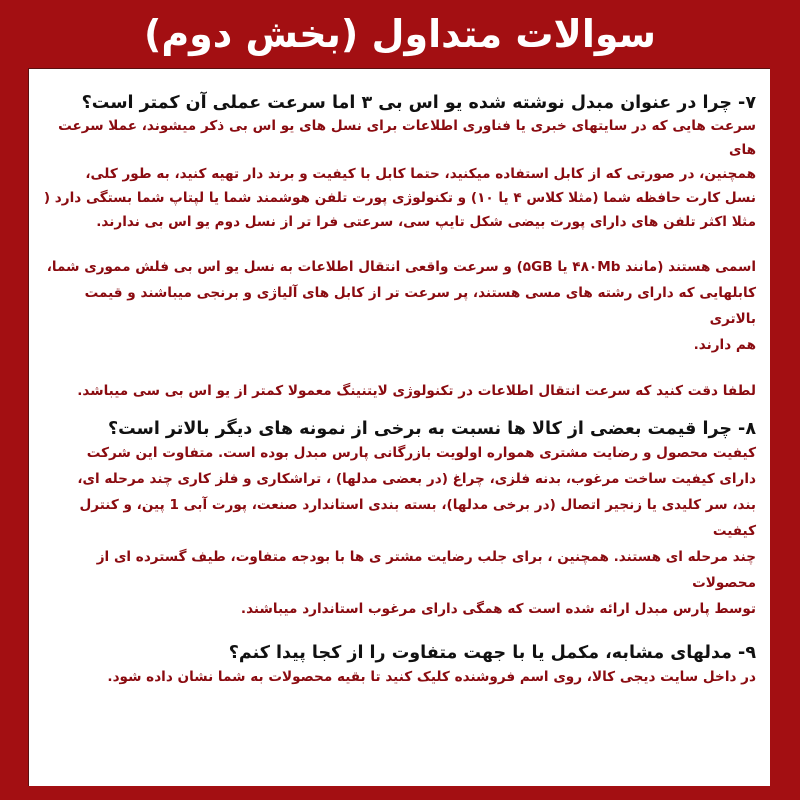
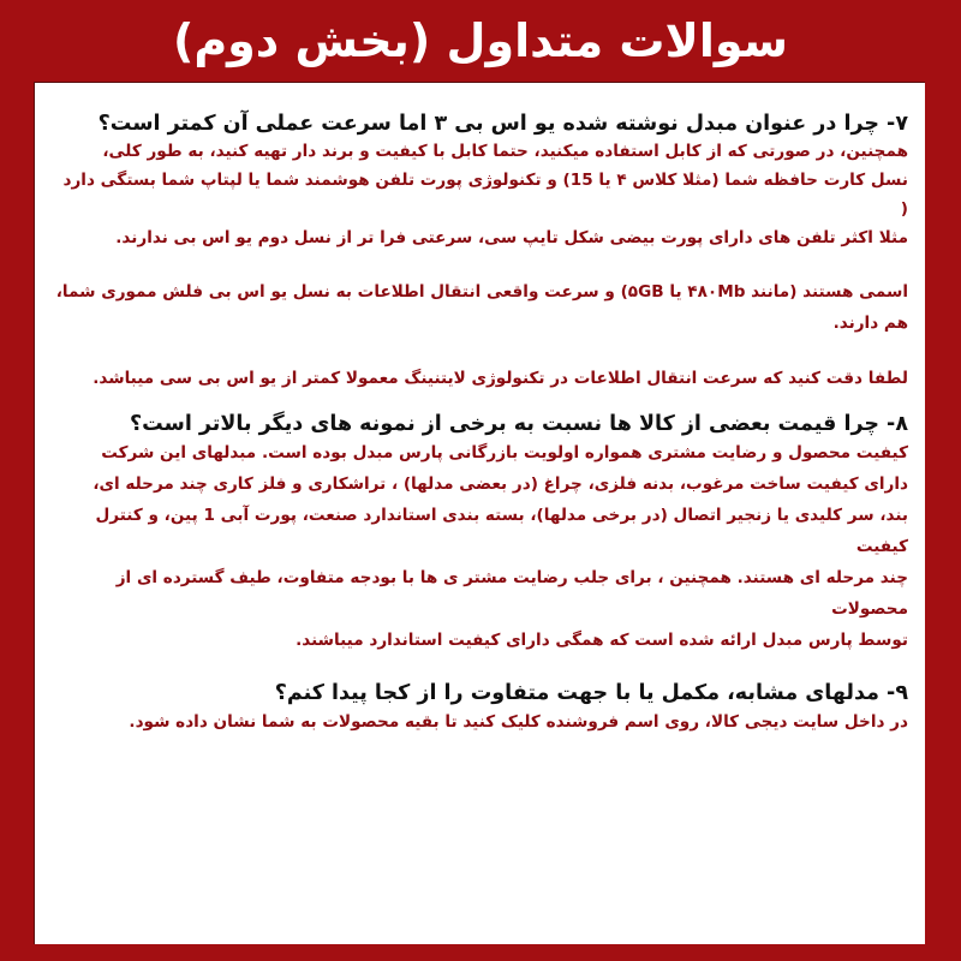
  سوالات متداول (بخش دوم)
  ۷- چرا در عنوان مبدل نوشته شده یو اس بی ۳ اما سرعت عملی آن کمتر است؟
- سرعت هایی که در سایتهای خبری یا فناوری اطلاعات برای نسل های یو اس بی ذکر میشوند، عملا سرعت های
  همچنین، در صورتی که از کابل استفاده میکنید، حتما کابل با کیفیت و برند دار تهیه کنید، به طور کلی،
- نسل کارت حافظه شما (مثلا کلاس ۴ یا ۱۰) و تکنولوژی پورت تلفن هوشمند شما یا لپتاپ شما بستگی دارد (
+ نسل کارت حافظه شما (مثلا کلاس ۴ یا 15) و تکنولوژی پورت تلفن هوشمند شما یا لپتاپ شما بستگی دارد (
  مثلا اکثر تلفن های دارای پورت بیضی شکل تایپ سی، سرعتی فرا تر از نسل دوم یو اس بی ندارند.
  اسمی هستند (مانند ۴۸۰Mb یا ۵GB) و سرعت واقعی انتقال اطلاعات به نسل یو اس بی فلش مموری شما،
- کابلهایی که دارای رشته های مسی هستند، پر سرعت تر از کابل های آلیاژی و برنجی میباشند و قیمت بالاتری
  هم دارند.
  لطفا دقت کنید که سرعت انتقال اطلاعات در تکنولوژی لایتنینگ معمولا کمتر از یو اس بی سی میباشد.
  ۸- چرا قیمت بعضی از کالا ها نسبت به برخی از نمونه های دیگر بالاتر است؟
- کیفیت محصول و رضایت مشتری همواره اولویت بازرگانی پارس مبدل بوده است. متفاوت این شرکت
+ کیفیت محصول و رضایت مشتری همواره اولویت بازرگانی پارس مبدل بوده است. مبدلهای این شرکت
  دارای کیفیت ساخت مرغوب، بدنه فلزی، چراغ (در بعضی مدلها) ، تراشکاری و فلز کاری چند مرحله ای،
  بند، سر کلیدی یا زنجیر اتصال (در برخی مدلها)، بسته بندی استاندارد صنعت، پورت آبی 1 پین، و کنترل کیفیت
  چند مرحله ای هستند. همچنین ، برای جلب رضایت مشتر ی ها با بودجه متفاوت، طیف گسترده ای از محصولات
- توسط پارس مبدل ارائه شده است که همگی دارای مرغوب استاندارد میباشند.
+ توسط پارس مبدل ارائه شده است که همگی دارای کیفیت استاندارد میباشند.
  ۹- مدلهای مشابه، مکمل یا با جهت متفاوت را از کجا پیدا کنم؟
  در داخل سایت دیجی کالا، روی اسم فروشنده کلیک کنید تا بقیه محصولات به شما نشان داده شود.
